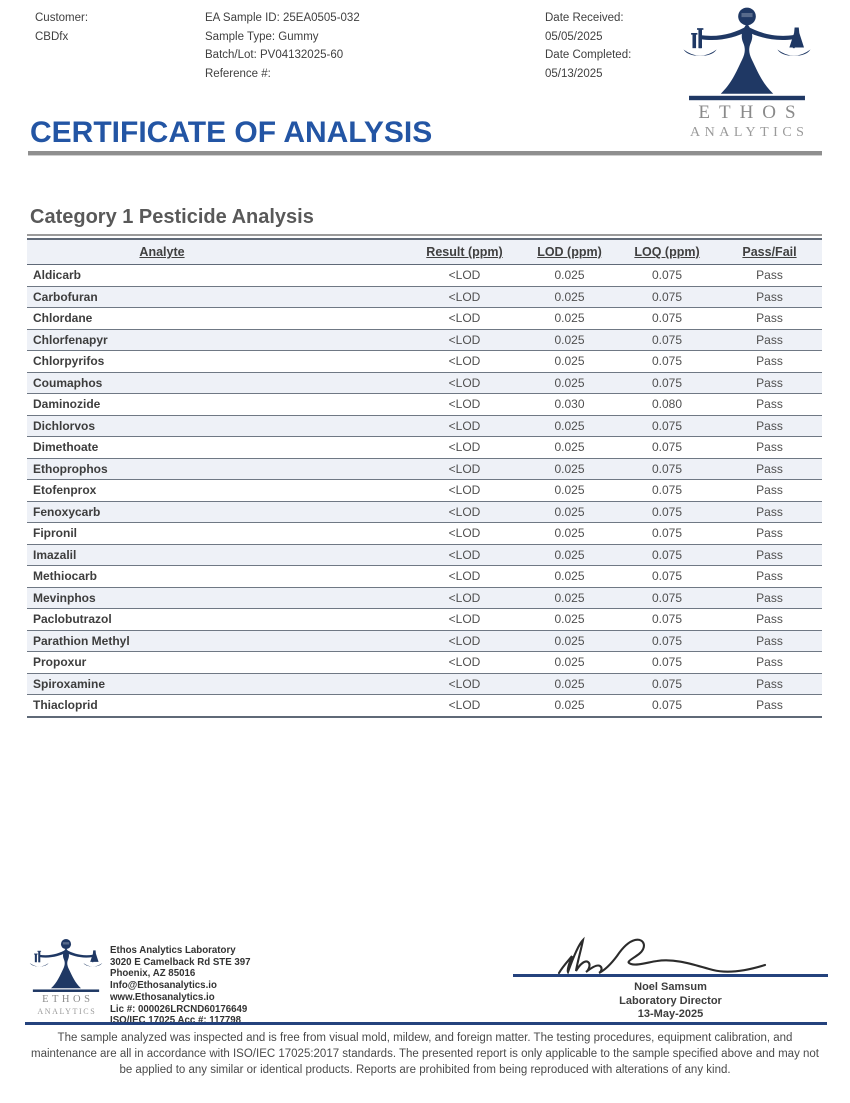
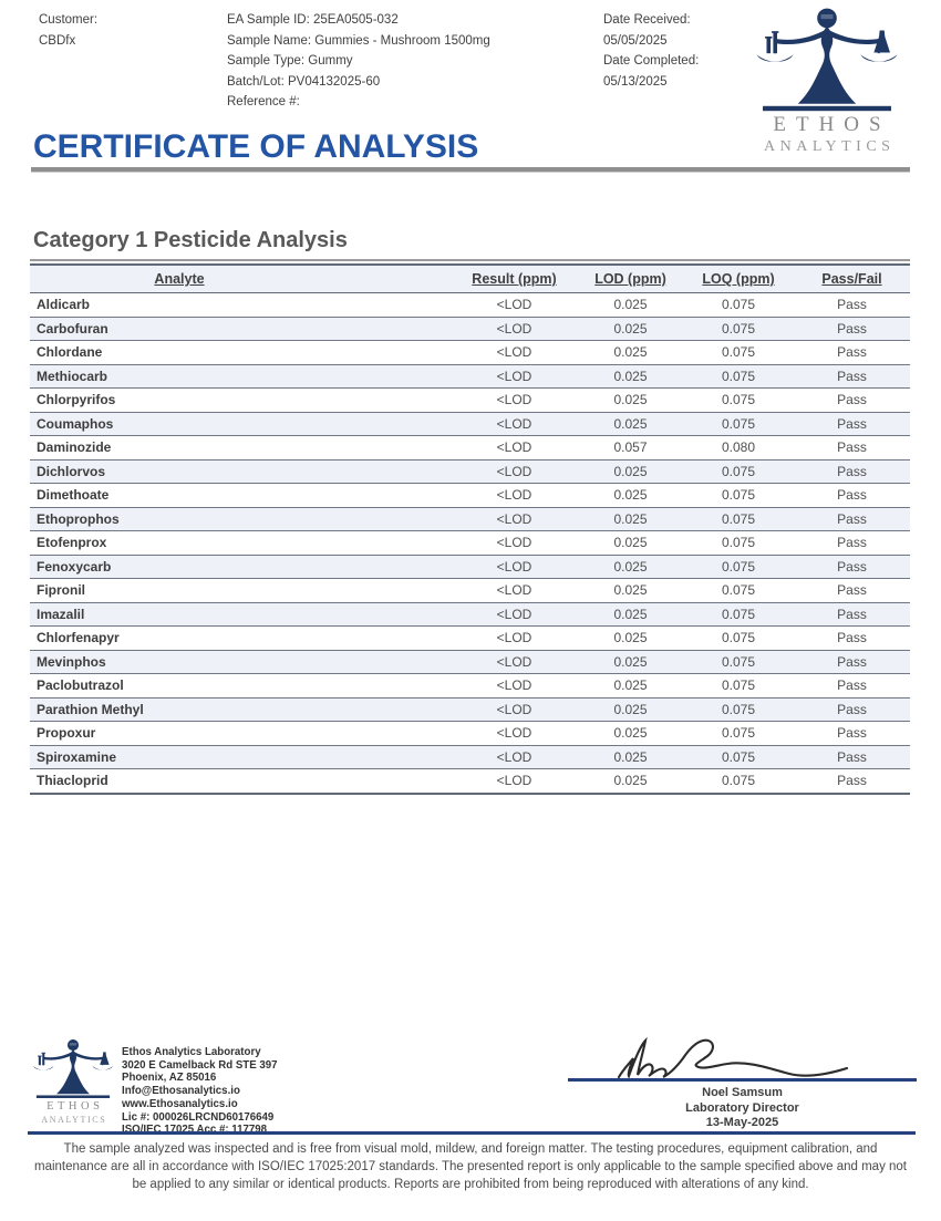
  Customer:
  CBDfx
  EA Sample ID: 25EA0505-032
+ Sample Name: Gummies - Mushroom 1500mg
  Sample Type: Gummy
  Batch/Lot: PV04132025-60
  Reference #:
  Date Received:
  05/05/2025
  Date Completed:
  05/13/2025
  ETHOS
  ANALYTICS
  CERTIFICATE OF ANALYSIS
  Category 1 Pesticide Analysis
  Analyte	Result (ppm)	LOD (ppm)	LOQ (ppm)	Pass/Fail
  Aldicarb	<LOD	0.025	0.075	Pass
  Carbofuran	<LOD	0.025	0.075	Pass
  Chlordane	<LOD	0.025	0.075	Pass
- Chlorfenapyr	<LOD	0.025	0.075	Pass
+ Methiocarb	<LOD	0.025	0.075	Pass
  Chlorpyrifos	<LOD	0.025	0.075	Pass
  Coumaphos	<LOD	0.025	0.075	Pass
- Daminozide	<LOD	0.030	0.080	Pass
+ Daminozide	<LOD	0.057	0.080	Pass
  Dichlorvos	<LOD	0.025	0.075	Pass
  Dimethoate	<LOD	0.025	0.075	Pass
  Ethoprophos	<LOD	0.025	0.075	Pass
  Etofenprox	<LOD	0.025	0.075	Pass
  Fenoxycarb	<LOD	0.025	0.075	Pass
  Fipronil	<LOD	0.025	0.075	Pass
  Imazalil	<LOD	0.025	0.075	Pass
- Methiocarb	<LOD	0.025	0.075	Pass
+ Chlorfenapyr	<LOD	0.025	0.075	Pass
  Mevinphos	<LOD	0.025	0.075	Pass
  Paclobutrazol	<LOD	0.025	0.075	Pass
  Parathion Methyl	<LOD	0.025	0.075	Pass
  Propoxur	<LOD	0.025	0.075	Pass
  Spiroxamine	<LOD	0.025	0.075	Pass
  Thiacloprid	<LOD	0.025	0.075	Pass
  ETHOS
  ANALYTICS
  Ethos Analytics Laboratory
  3020 E Camelback Rd STE 397
  Phoenix, AZ 85016
  Info@Ethosanalytics.io
  www.Ethosanalytics.io
  Lic #: 000026LRCND60176649
  ISO/IEC 17025 Acc #: 117798
  Noel Samsum
  Laboratory Director
  13-May-2025
  The sample analyzed was inspected and is free from visual mold, mildew, and foreign matter. The testing procedures, equipment calibration, and maintenance are all in accordance with ISO/IEC 17025:2017 standards. The presented report is only applicable to the sample specified above and may not be applied to any similar or identical products. Reports are prohibited from being reproduced with alterations of any kind.
